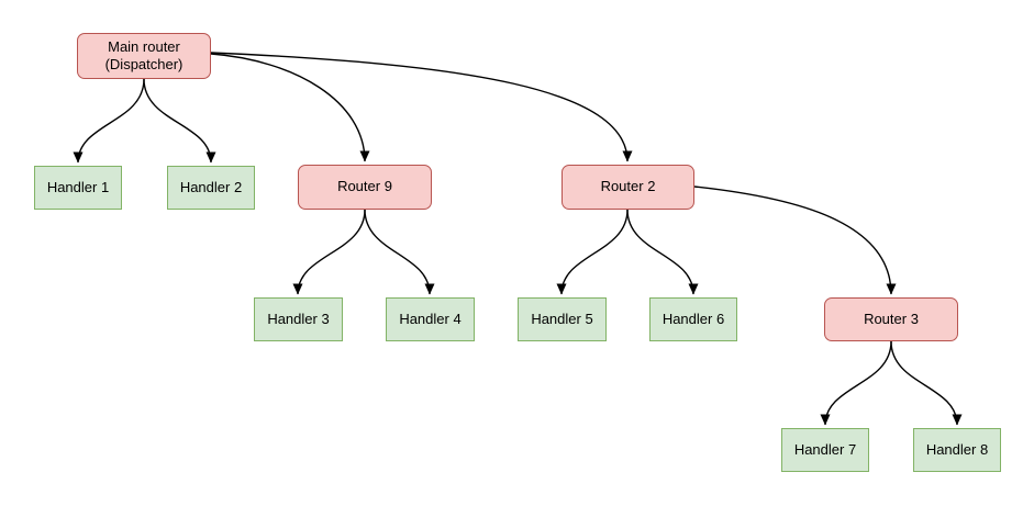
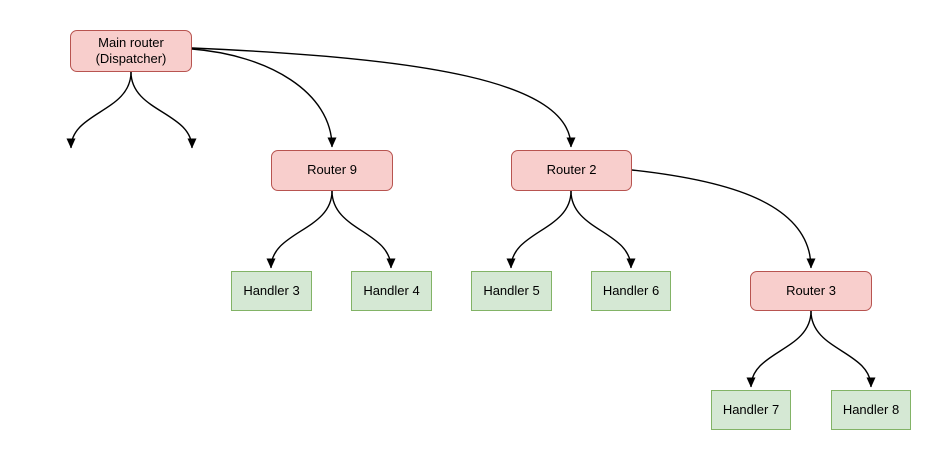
  Main router
  (Dispatcher)
- Handler 1
- Handler 2
  Router 9
  Router 2
  Handler 3
  Handler 4
  Handler 5
  Handler 6
  Router 3
  Handler 7
  Handler 8
